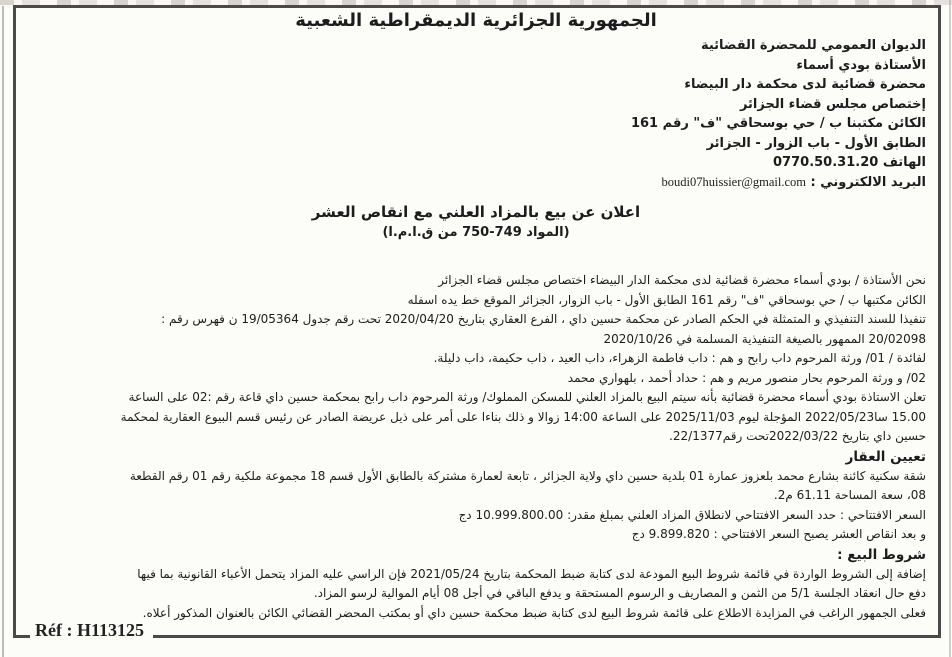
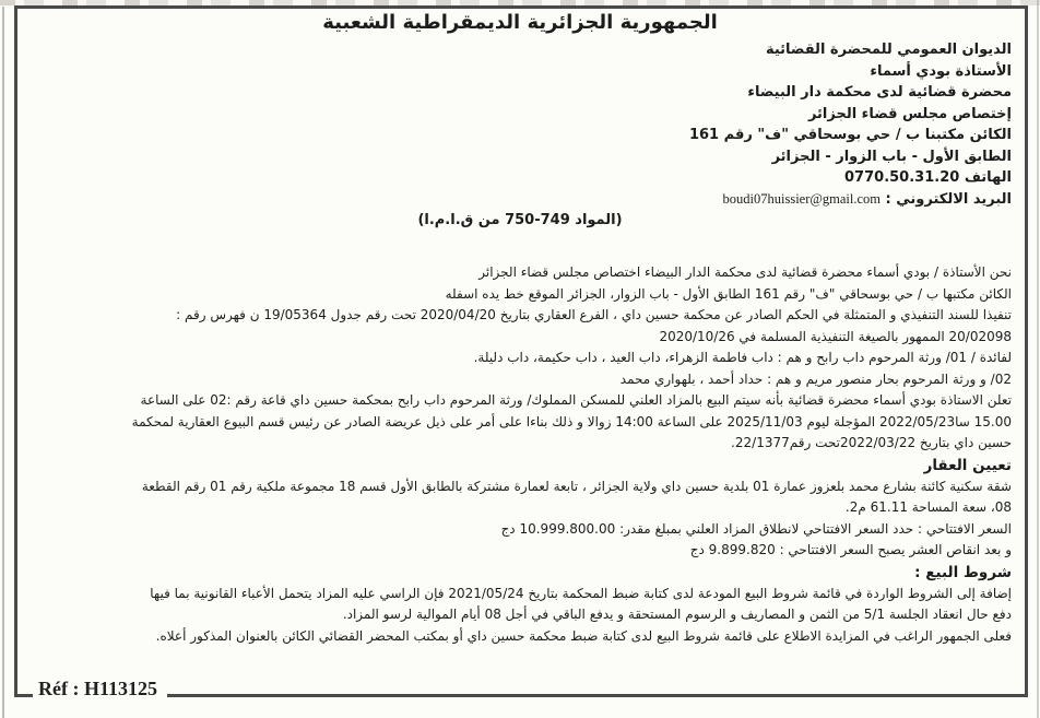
  الجمهورية الجزائرية الديمقراطية الشعبية
  الديوان العمومي للمحضرة القضائية
  الأستاذة بودي أسماء
  محضرة قضائية لدى محكمة دار البيضاء
  إختصاص مجلس قضاء الجزائر
  الكائن مكتبنا ب / حي بوسحاقي "ف" رقم 161
  الطابق الأول - باب الزوار - الجزائر
  الهاتف 0770.50.31.20
  البريد الالكتروني : boudi07huissier@gmail.com
- اعلان عن بيع بالمزاد العلني مع انقاص العشر
  (المواد 749-750 من ق.ا.م.ا)
  نحن الأستاذة / بودي أسماء محضرة قضائية لدى محكمة الدار البيضاء اختصاص مجلس قضاء الجزائر
  الكائن مكتبها ب / حي بوسحاقي "ف" رقم 161 الطابق الأول - باب الزوار، الجزائر الموقع خط يده اسفله
  تنفيذا للسند التنفيذي و المتمثلة في الحكم الصادر عن محكمة حسين داي ، الفرع العقاري بتاريخ 2020/04/20 تحت رقم جدول 19/05364 ن فهرس رقم :
  20/02098 الممهور بالصيغة التنفيذية المسلمة في 2020/10/26
  لفائدة / 01/ ورثة المرحوم داب رابح و هم : داب فاطمة الزهراء، داب العيد ، داب حكيمة، داب دليلة.
  02/ و ورثة المرحوم بحار منصور مريم و هم : حداد أحمد ، بلهواري محمد
  تعلن الاستاذة بودي أسماء محضرة قضائية بأنه سيتم البيع بالمزاد العلني للمسكن المملوك/ ورثة المرحوم داب رابح بمحكمة حسين داي قاعة رقم :02 على الساعة
  15.00 سا2022/05/23 المؤجلة ليوم 2025/11/03 على الساعة 14:00 زوالا و ذلك بناءا على أمر على ذيل عريضة الصادر عن رئيس قسم البيوع العقارية لمحكمة
  حسين داي بتاريخ 2022/03/22تحت رقم22/1377.
  تعيين العقار
  شقة سكنية كائنة بشارع محمد بلعزوز عمارة 01 بلدية حسين داي ولاية الجزائر ، تابعة لعمارة مشتركة بالطابق الأول قسم 18 مجموعة ملكية رقم 01 رقم القطعة
  08، سعة المساحة 61.11 م2.
  السعر الافتتاحي : حدد السعر الافتتاحي لانطلاق المزاد العلني بمبلغ مقدر: 10.999.800.00 دج
  و بعد انقاص العشر يصبح السعر الافتتاحي : 9.899.820 دج
  شروط البيع :
  إضافة إلى الشروط الواردة في قائمة شروط البيع المودعة لدى كتابة ضبط المحكمة بتاريخ 2021/05/24 فإن الراسي عليه المزاد يتحمل الأعباء القانونية بما فيها
  دفع حال انعقاد الجلسة 5/1 من الثمن و المصاريف و الرسوم المستحقة و يدفع الباقي في أجل 08 أيام الموالية لرسو المزاد.
  فعلى الجمهور الراغب في المزايدة الاطلاع على قائمة شروط البيع لدى كتابة ضبط محكمة حسين داي أو بمكتب المحضر القضائي الكائن بالعنوان المذكور أعلاه.
  Réf : H113125
